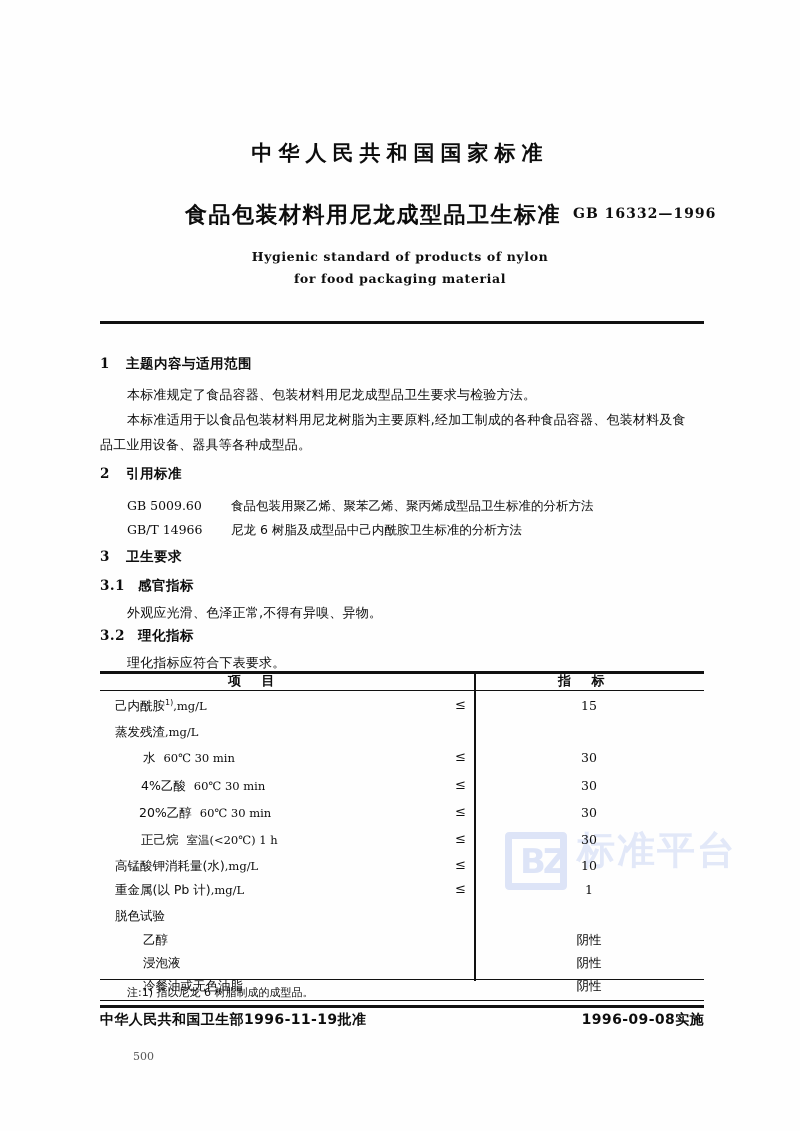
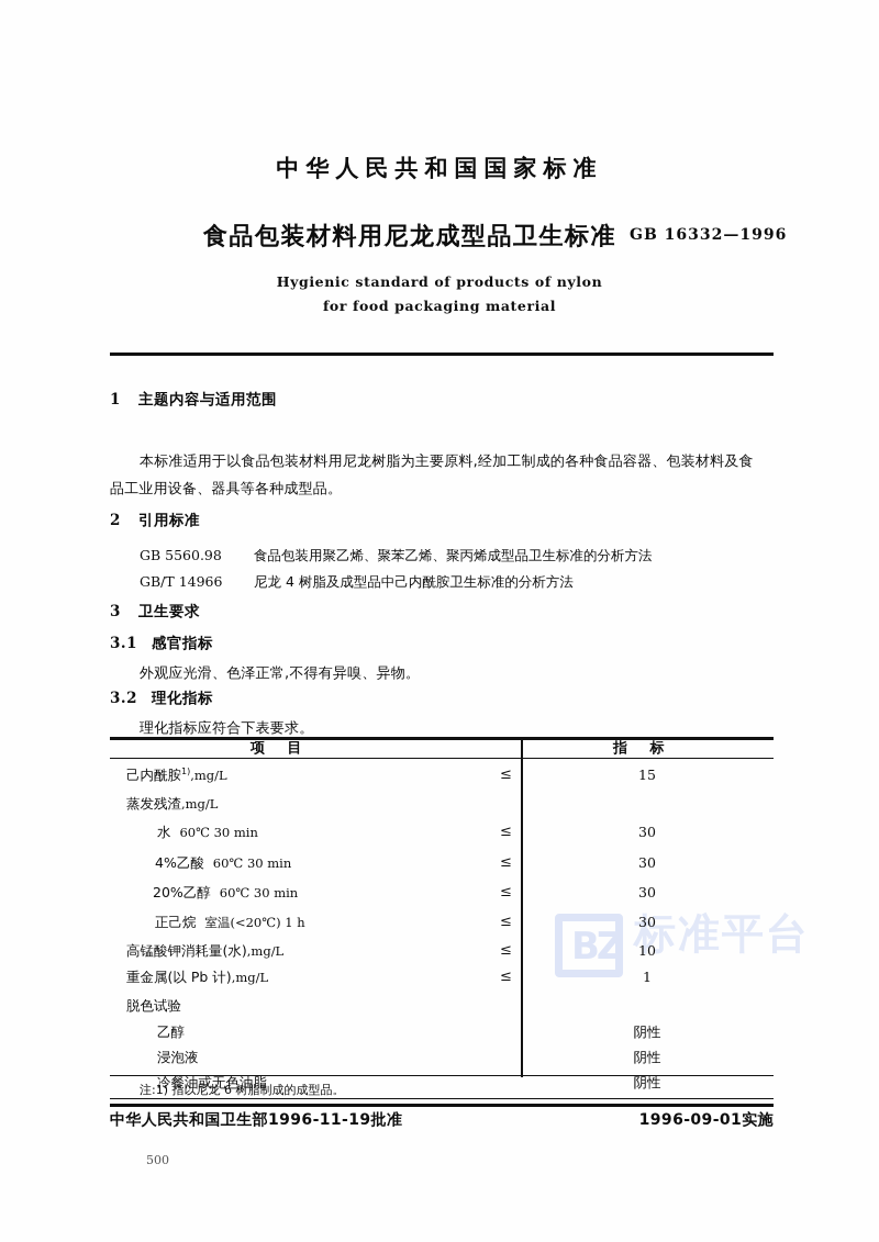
  BZ
  标准平台
  中华人民共和国国家标准
  食品包装材料用尼龙成型品卫生标准
  GB 16332—1996
  Hygienic standard of products of nylon
  for food packaging material
  1 主题内容与适用范围
- 本标准规定了食品容器、包装材料用尼龙成型品卫生要求与检验方法。
  本标准适用于以食品包装材料用尼龙树脂为主要原料,经加工制成的各种食品容器、包装材料及食
  品工业用设备、器具等各种成型品。
  2 引用标准
- GB 5009.60 食品包装用聚乙烯、聚苯乙烯、聚丙烯成型品卫生标准的分析方法
+ GB 5560.98 食品包装用聚乙烯、聚苯乙烯、聚丙烯成型品卫生标准的分析方法
- GB/T 14966 尼龙 6 树脂及成型品中己内酰胺卫生标准的分析方法
+ GB/T 14966 尼龙 4 树脂及成型品中己内酰胺卫生标准的分析方法
  3 卫生要求
  3.1 感官指标
  外观应光滑、色泽正常,不得有异嗅、异物。
  3.2 理化指标
  理化指标应符合下表要求。
  项 目
  指 标
  己内酰胺1),mg/L
  ≤
  15
  蒸发残渣,mg/L
  水 60℃ 30 min
  ≤
  30
  4%乙酸 60℃ 30 min
  ≤
  30
  20%乙醇 60℃ 30 min
  ≤
  30
  正己烷 室温(<20℃) 1 h
  ≤
  30
  高锰酸钾消耗量(水),mg/L
  ≤
  10
  重金属(以 Pb 计),mg/L
  ≤
  1
  脱色试验
  乙醇
  阴性
  浸泡液
  阴性
  冷餐油或无色油脂
  阴性
  注:1) 指以尼龙 6 树脂制成的成型品。
  中华人民共和国卫生部1996-11-19批准
- 1996-09-08实施
+ 1996-09-01实施
  500
